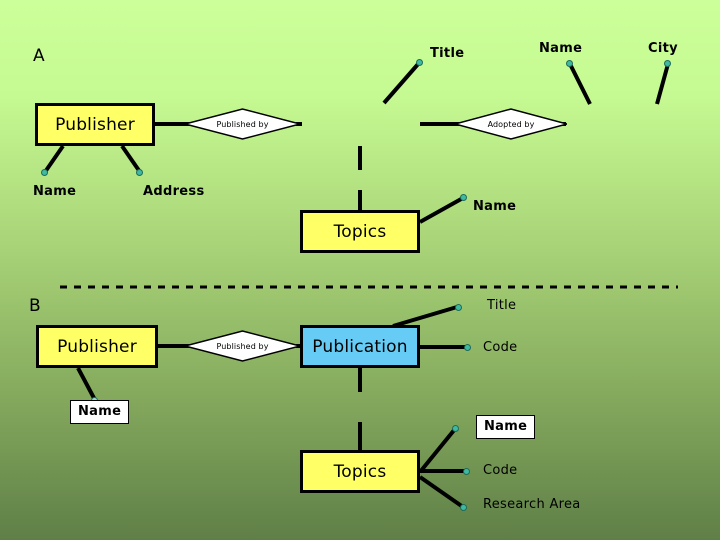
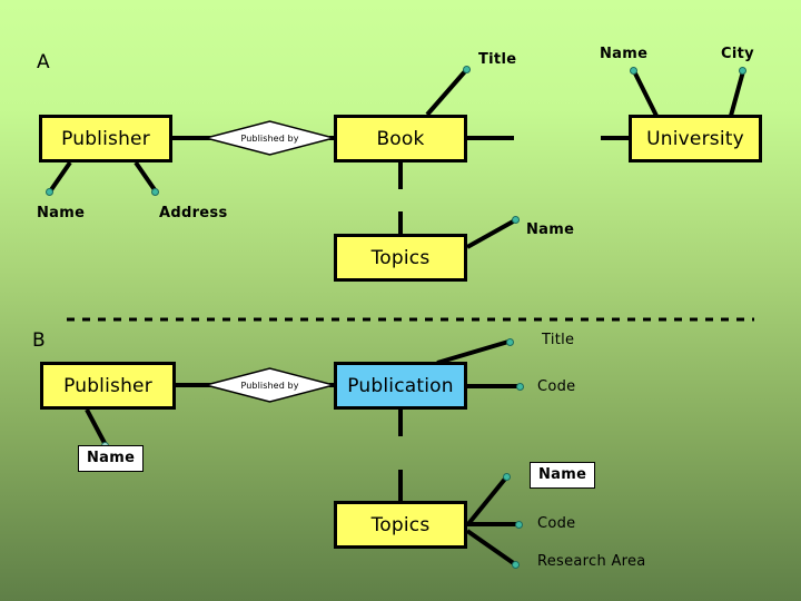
  A
  B
  Publisher
+ Book
+ University
  Topics
  Published by
- Adopted by
  Name
  Address
  Title
  Name
  City
  Name
  Publisher
  Publication
  Topics
  Published by
  Name
  Title
  Code
  Name
  Code
  Research Area
